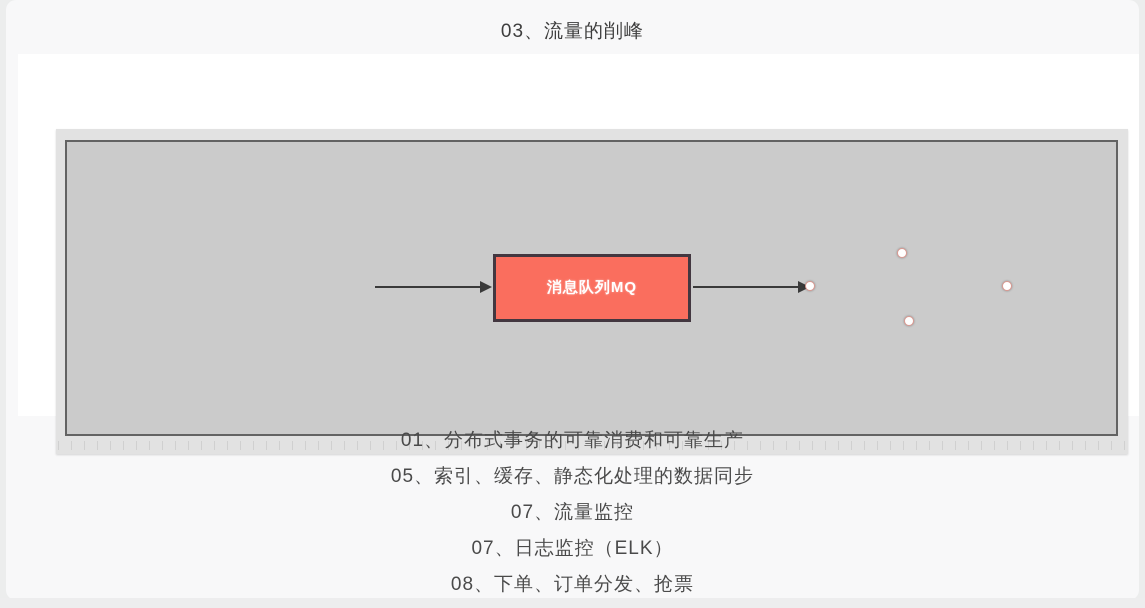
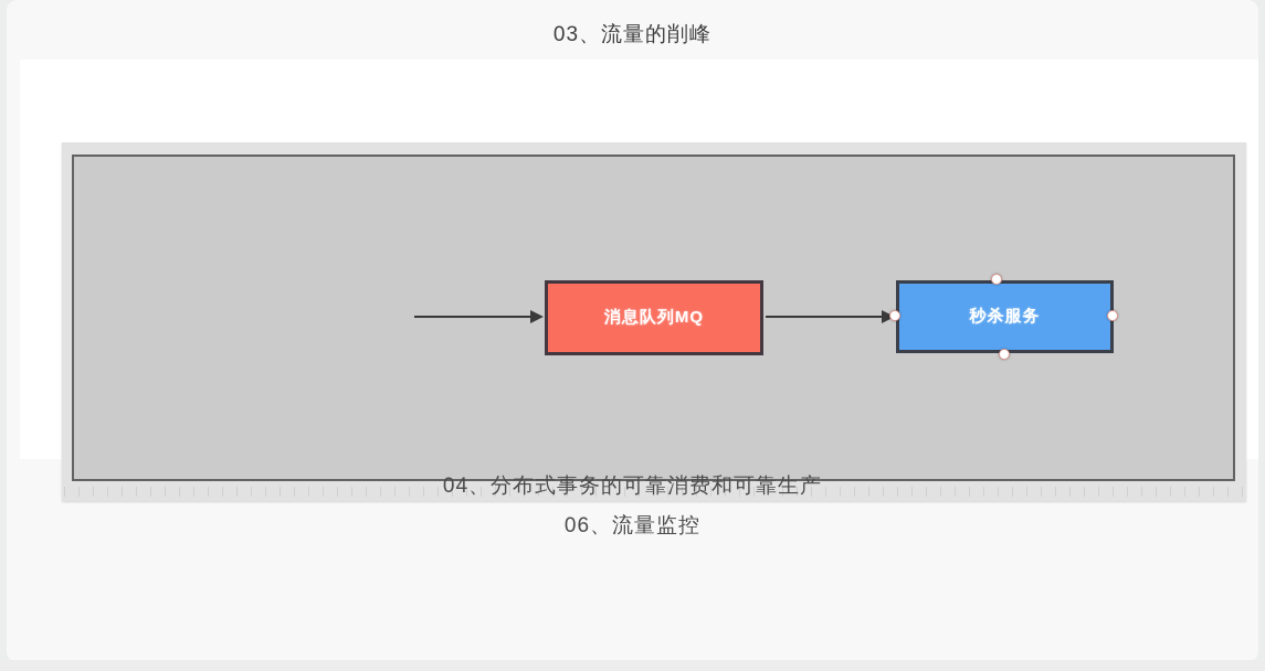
  03、流量的削峰
  消息队列MQ
+ 秒杀服务
- 01、分布式事务的可靠消费和可靠生产
+ 04、分布式事务的可靠消费和可靠生产
- 05、索引、缓存、静态化处理的数据同步
- 07、流量监控
+ 06、流量监控
- 07、日志监控（ELK）
- 08、下单、订单分发、抢票
